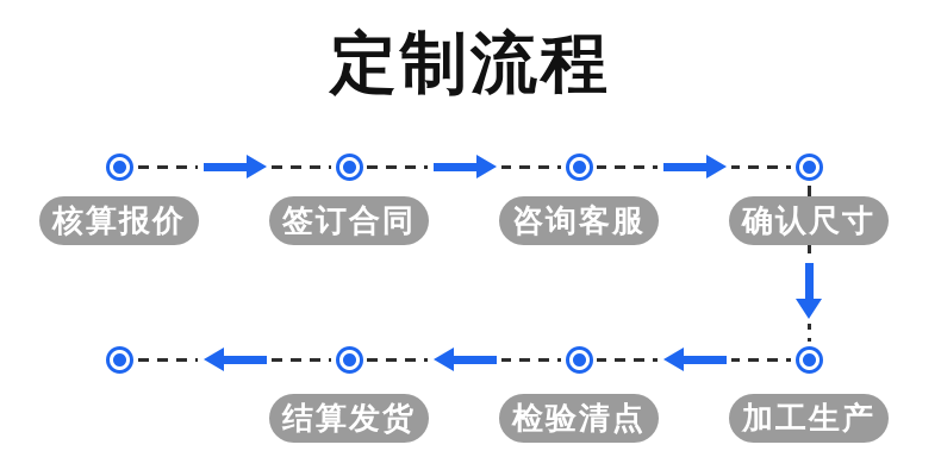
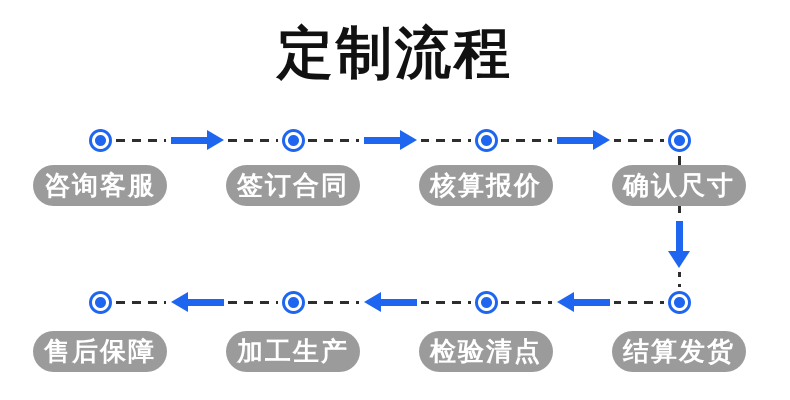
  定制流程
- 核算报价
+ 咨询客服
  签订合同
- 咨询客服
+ 核算报价
  确认尺寸
+ 售后保障
- 结算发货
+ 加工生产
  检验清点
- 加工生产
+ 结算发货
